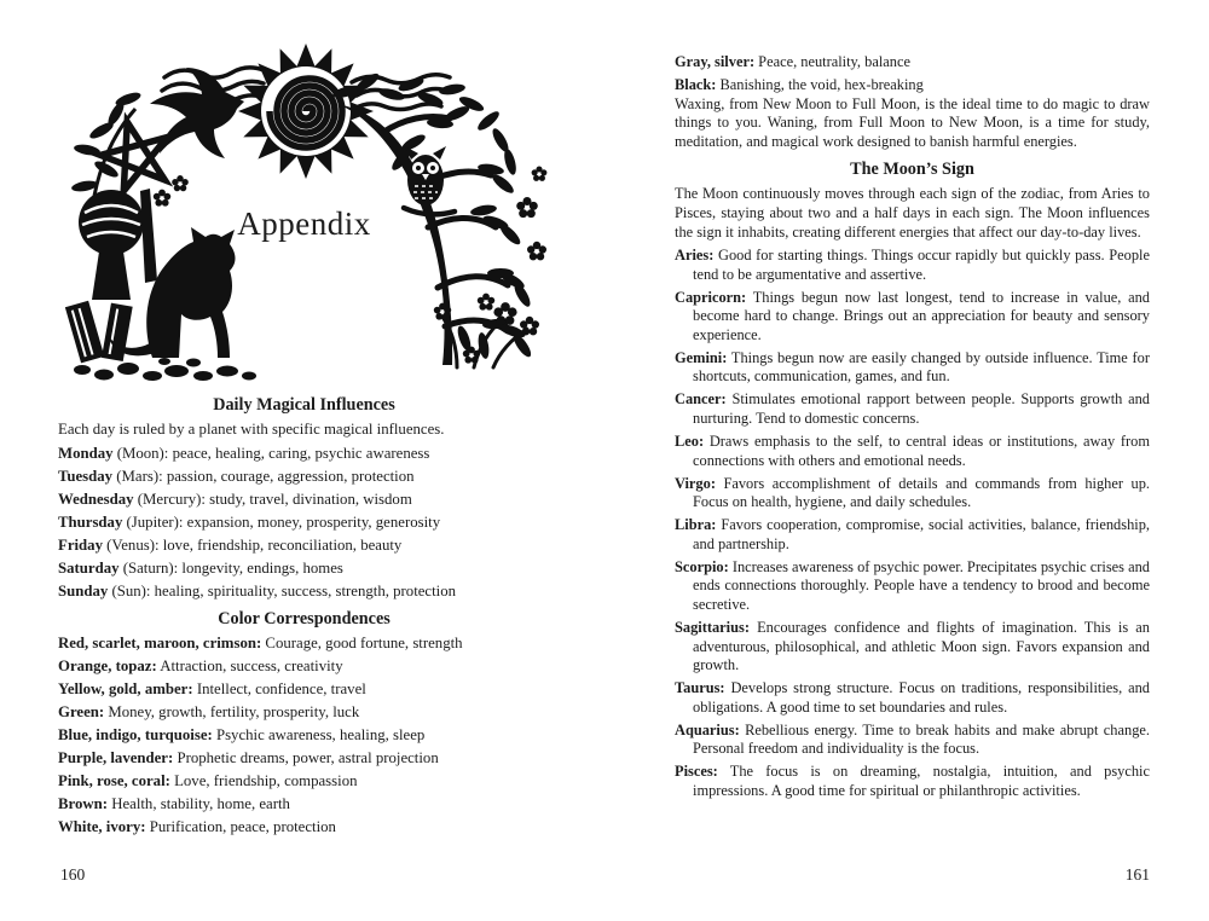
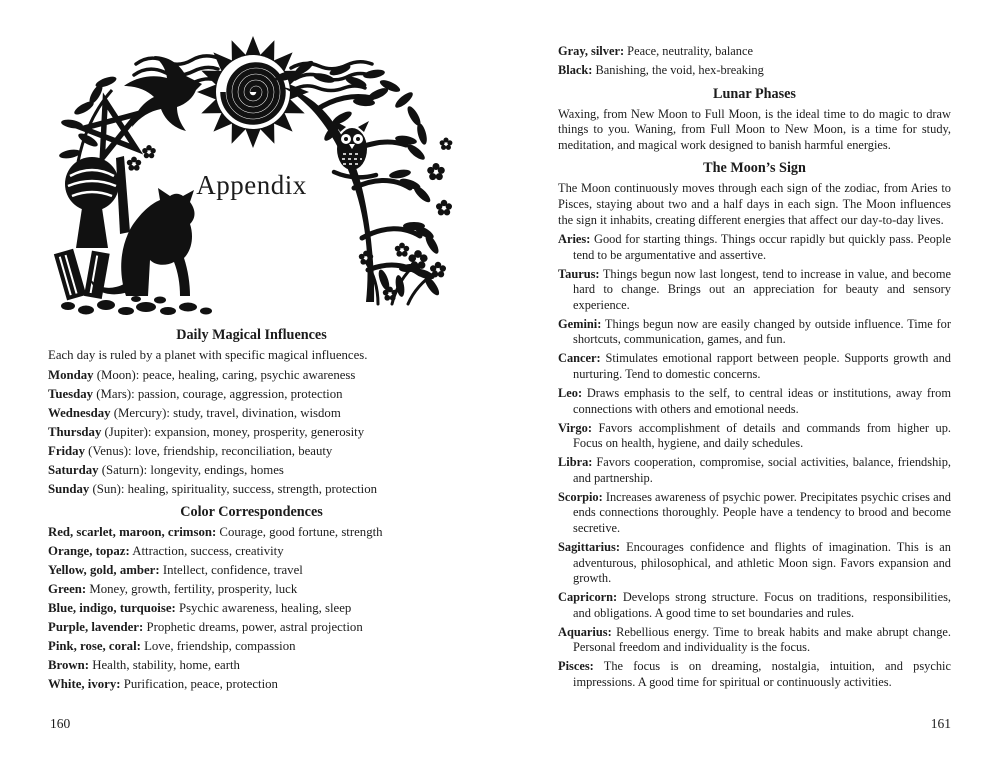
  Appendix
  Daily Magical Influences
  Each day is ruled by a planet with specific magical influences.
  Monday (Moon): peace, healing, caring, psychic awareness
  Tuesday (Mars): passion, courage, aggression, protection
  Wednesday (Mercury): study, travel, divination, wisdom
  Thursday (Jupiter): expansion, money, prosperity, generosity
  Friday (Venus): love, friendship, reconciliation, beauty
  Saturday (Saturn): longevity, endings, homes
  Sunday (Sun): healing, spirituality, success, strength, protection
  Color Correspondences
  Red, scarlet, maroon, crimson: Courage, good fortune, strength
  Orange, topaz: Attraction, success, creativity
  Yellow, gold, amber: Intellect, confidence, travel
  Green: Money, growth, fertility, prosperity, luck
  Blue, indigo, turquoise: Psychic awareness, healing, sleep
  Purple, lavender: Prophetic dreams, power, astral projection
  Pink, rose, coral: Love, friendship, compassion
  Brown: Health, stability, home, earth
  White, ivory: Purification, peace, protection
  160
  Gray, silver: Peace, neutrality, balance
  Black: Banishing, the void, hex-breaking
+ Lunar Phases
  Waxing, from New Moon to Full Moon, is the ideal time to do magic to draw things to you. Waning, from Full Moon to New Moon, is a time for study, meditation, and magical work designed to banish harmful energies.
  The Moon’s Sign
  The Moon continuously moves through each sign of the zodiac, from Aries to Pisces, staying about two and a half days in each sign. The Moon influences the sign it inhabits, creating different energies that affect our day-to-day lives.
  Aries: Good for starting things. Things occur rapidly but quickly pass. People tend to be argumentative and assertive.
- Capricorn: Things begun now last longest, tend to increase in value, and become hard to change. Brings out an appreciation for beauty and sensory experience.
+ Taurus: Things begun now last longest, tend to increase in value, and become hard to change. Brings out an appreciation for beauty and sensory experience.
  Gemini: Things begun now are easily changed by outside influence. Time for shortcuts, communication, games, and fun.
  Cancer: Stimulates emotional rapport between people. Supports growth and nurturing. Tend to domestic concerns.
  Leo: Draws emphasis to the self, to central ideas or institutions, away from connections with others and emotional needs.
  Virgo: Favors accomplishment of details and commands from higher up. Focus on health, hygiene, and daily schedules.
  Libra: Favors cooperation, compromise, social activities, balance, friendship, and partnership.
  Scorpio: Increases awareness of psychic power. Precipitates psychic crises and ends connections thoroughly. People have a tendency to brood and become secretive.
  Sagittarius: Encourages confidence and flights of imagination. This is an adventurous, philosophical, and athletic Moon sign. Favors expansion and growth.
- Taurus: Develops strong structure. Focus on traditions, responsibilities, and obligations. A good time to set boundaries and rules.
+ Capricorn: Develops strong structure. Focus on traditions, responsibilities, and obligations. A good time to set boundaries and rules.
  Aquarius: Rebellious energy. Time to break habits and make abrupt change. Personal freedom and individuality is the focus.
- Pisces: The focus is on dreaming, nostalgia, intuition, and psychic impressions. A good time for spiritual or philanthropic activities.
+ Pisces: The focus is on dreaming, nostalgia, intuition, and psychic impressions. A good time for spiritual or continuously activities.
  161
